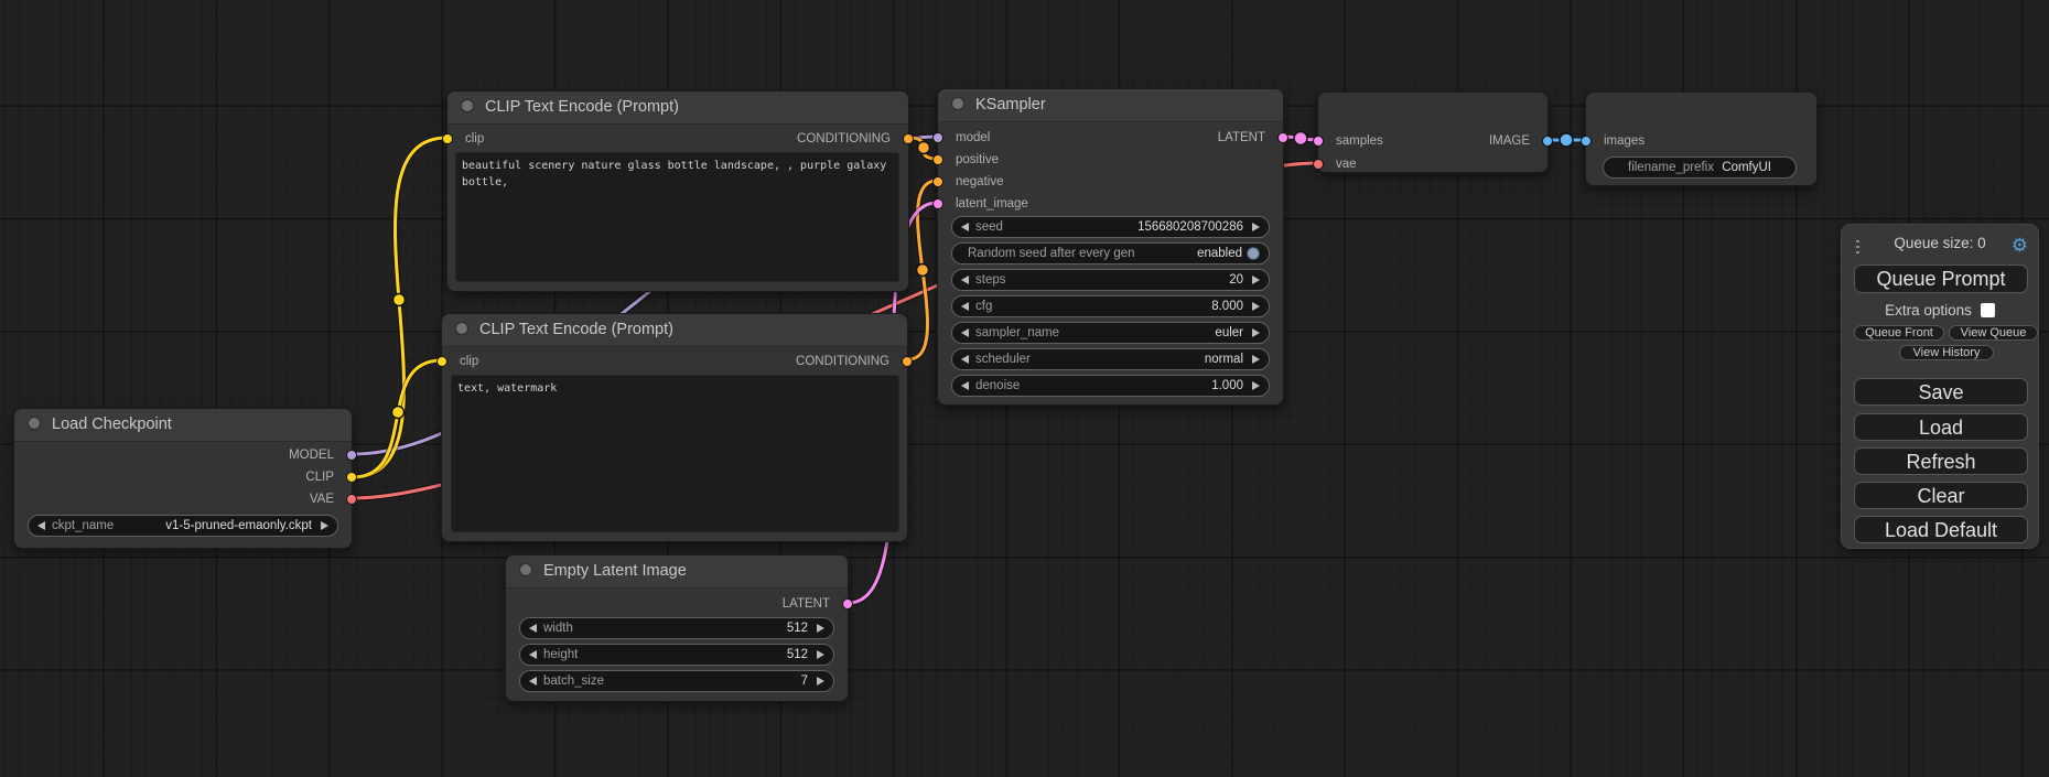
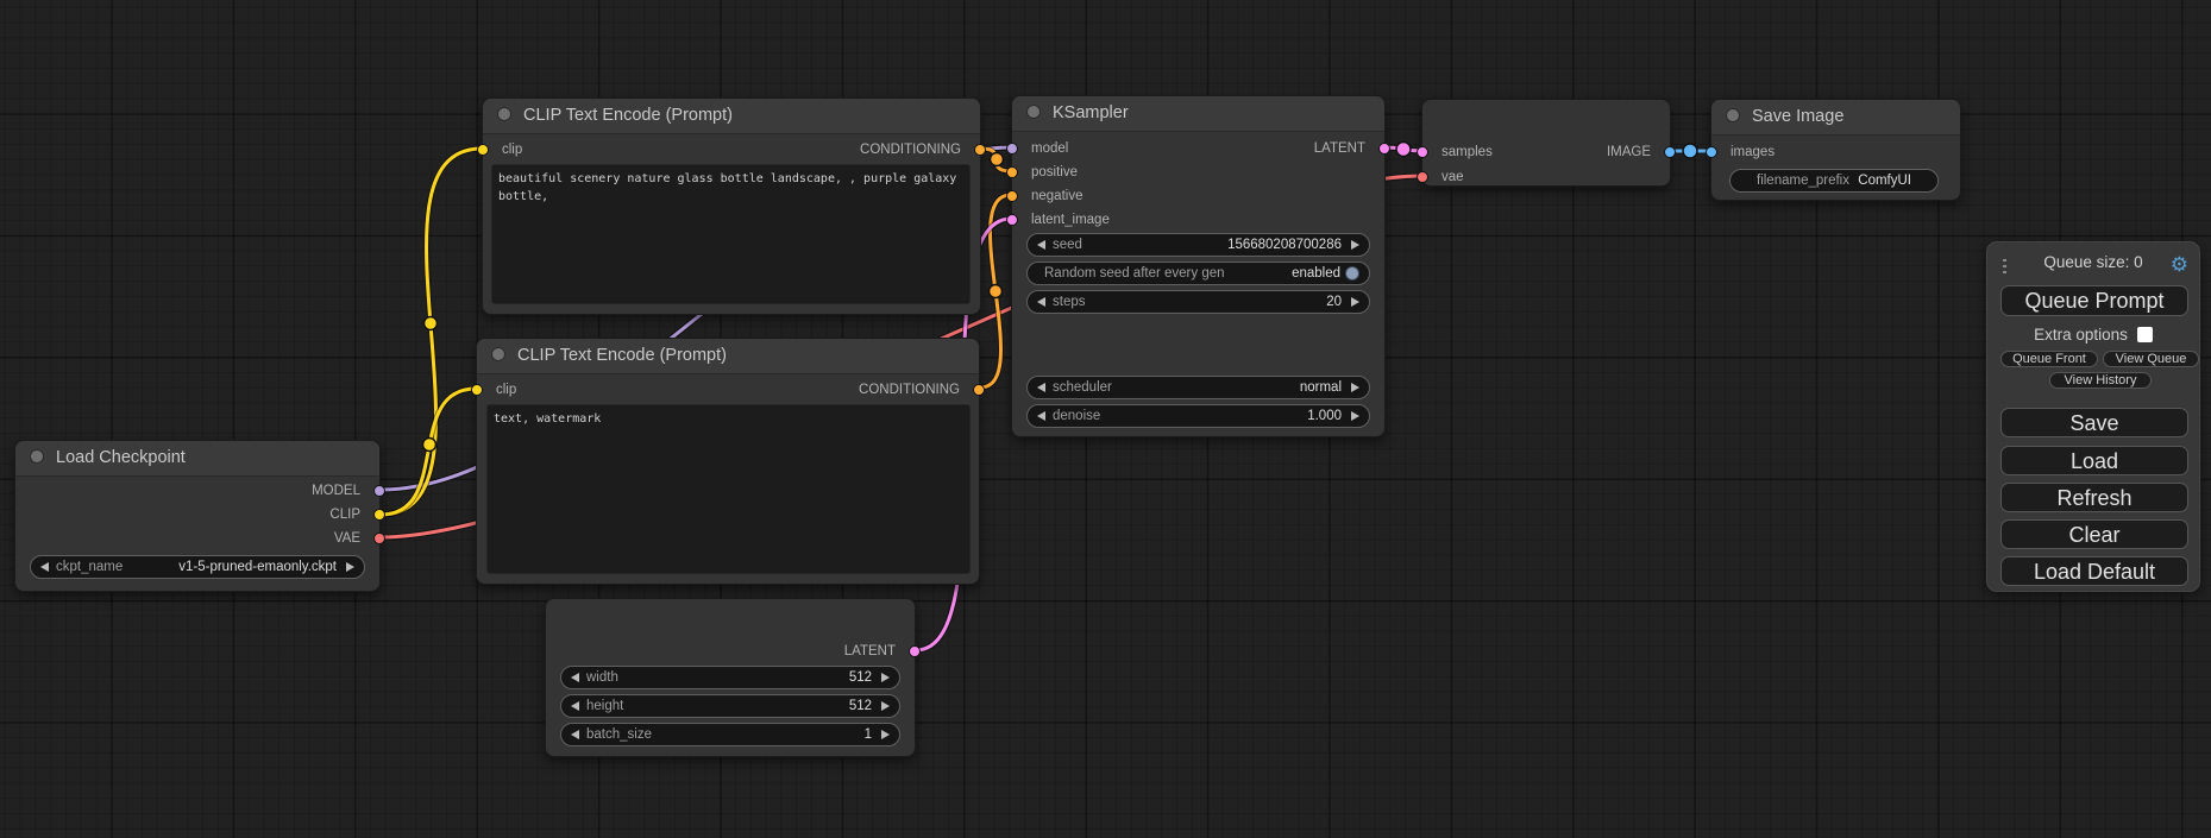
  Load Checkpoint
  MODEL
  CLIP
  VAE
  ckpt_name
  v1-5-pruned-emaonly.ckpt
  CLIP Text Encode (Prompt)
  clip
  CONDITIONING
  beautiful scenery nature glass bottle landscape, , purple galaxy bottle,
  CLIP Text Encode (Prompt)
  clip
  CONDITIONING
  text, watermark
  KSampler
  model
  positive
  negative
  latent_image
  LATENT
  seed
  156680208700286
  Random seed after every gen
  enabled
  steps
  20
- cfg
- 8.000
- sampler_name
- euler
  scheduler
  normal
  denoise
  1.000
  samples
  vae
  IMAGE
+ Save Image
  images
  filename_prefix
  ComfyUI
- Empty Latent Image
  LATENT
  width
  512
  height
  512
  batch_size
- 7
+ 1
  Queue size: 0
  ⚙
  Queue Prompt
  Extra options
  Queue Front
  View Queue
  View History
  Save
  Load
  Refresh
  Clear
  Load Default
